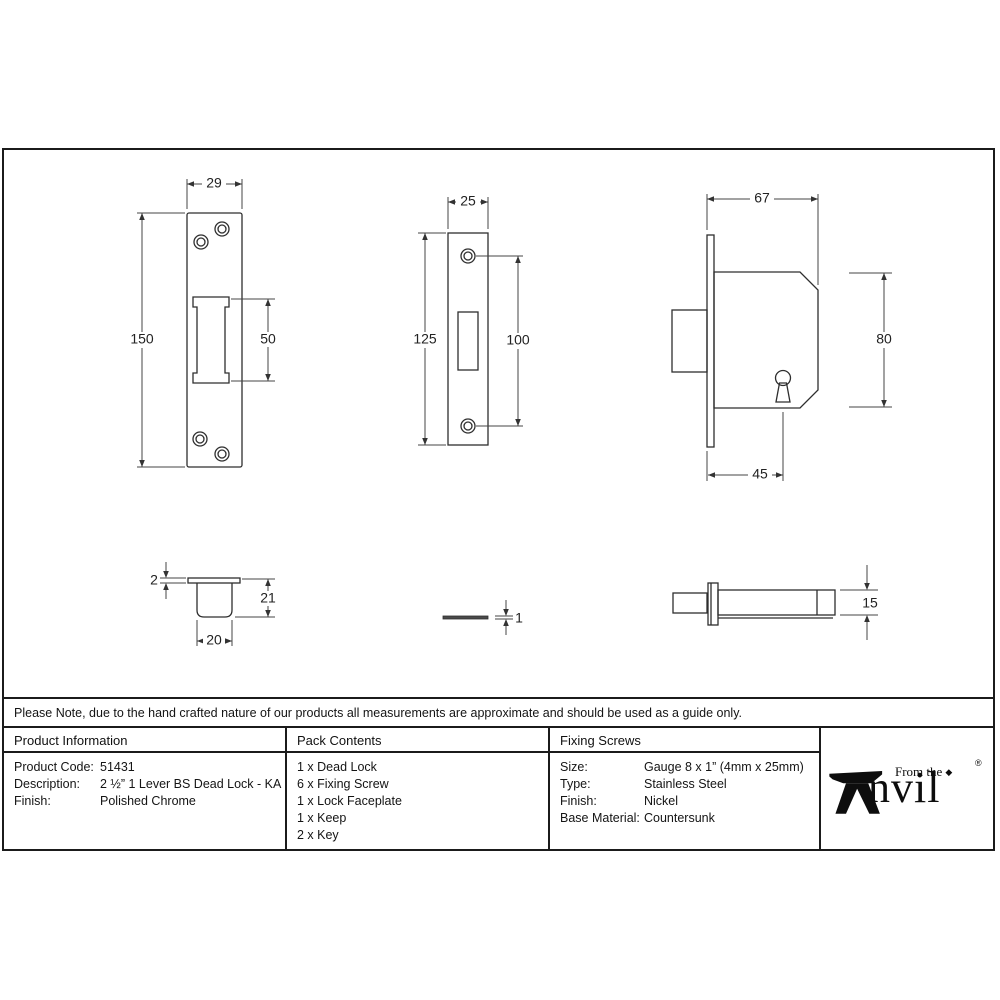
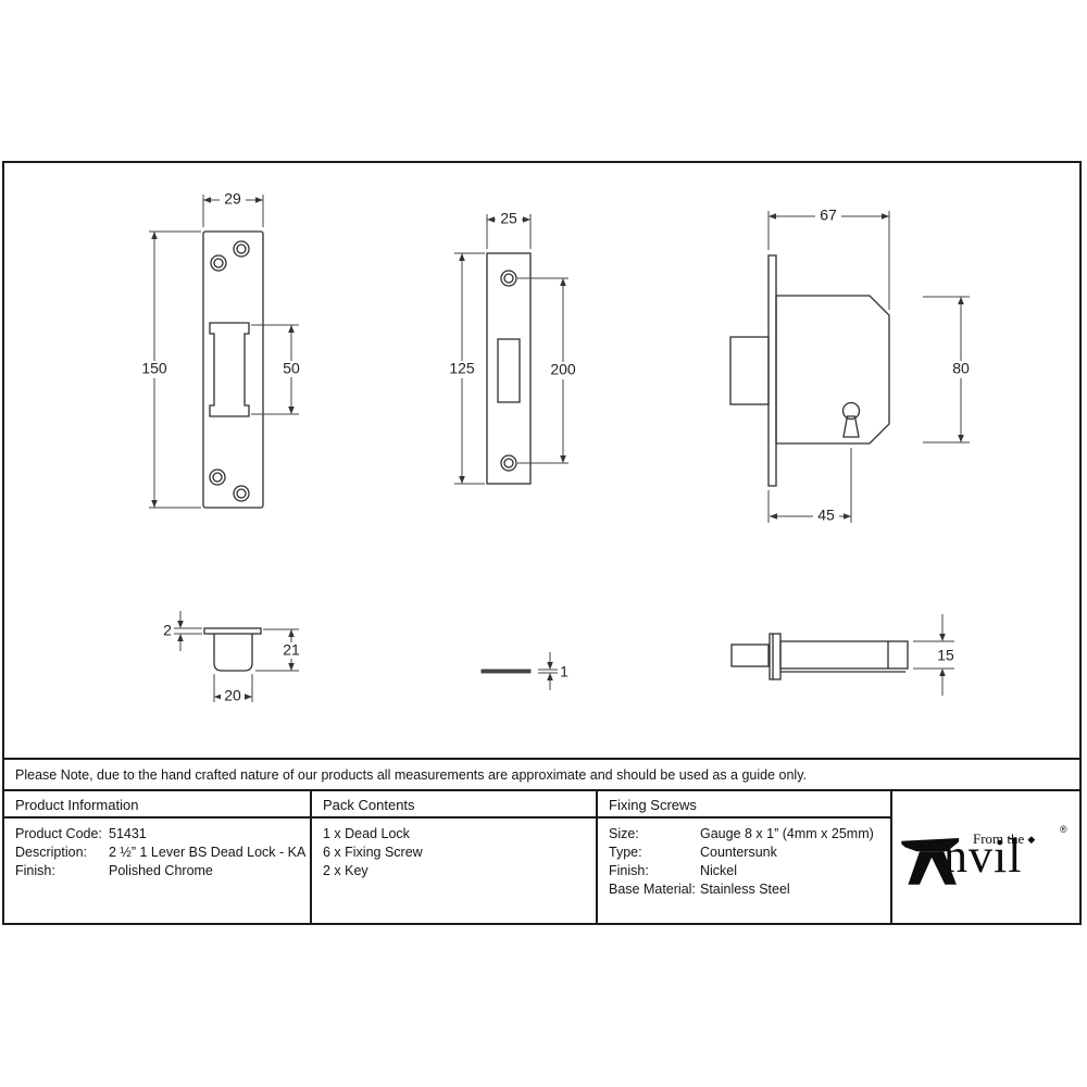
  29
  150
  50
  25
  125
- 100
+ 200
  67
  80
  45
  2
  21
  20
  1
  15
  Please Note, due to the hand crafted nature of our products all measurements are approximate and should be used as a guide only.
  Product Information
  Product Code:
  51431
  Description:
  2 ½” 1 Lever BS Dead Lock - KA
  Finish:
  Polished Chrome
  Pack Contents
  1 x Dead Lock
  6 x Fixing Screw
- 1 x Lock Faceplate
- 1 x Keep
  2 x Key
  Fixing Screws
  Size:
  Gauge 8 x 1” (4mm x 25mm)
  Type:
- Stainless Steel
+ Countersunk
  Finish:
  Nickel
  Base Material:
- Countersunk
+ Stainless Steel
  nvil
  From the ◆
  ®
